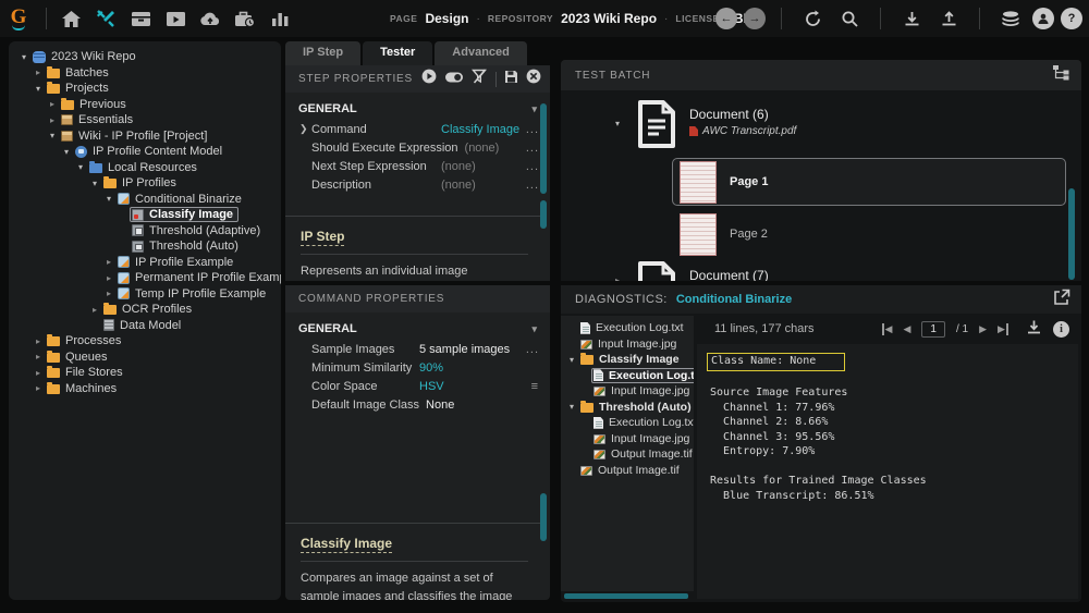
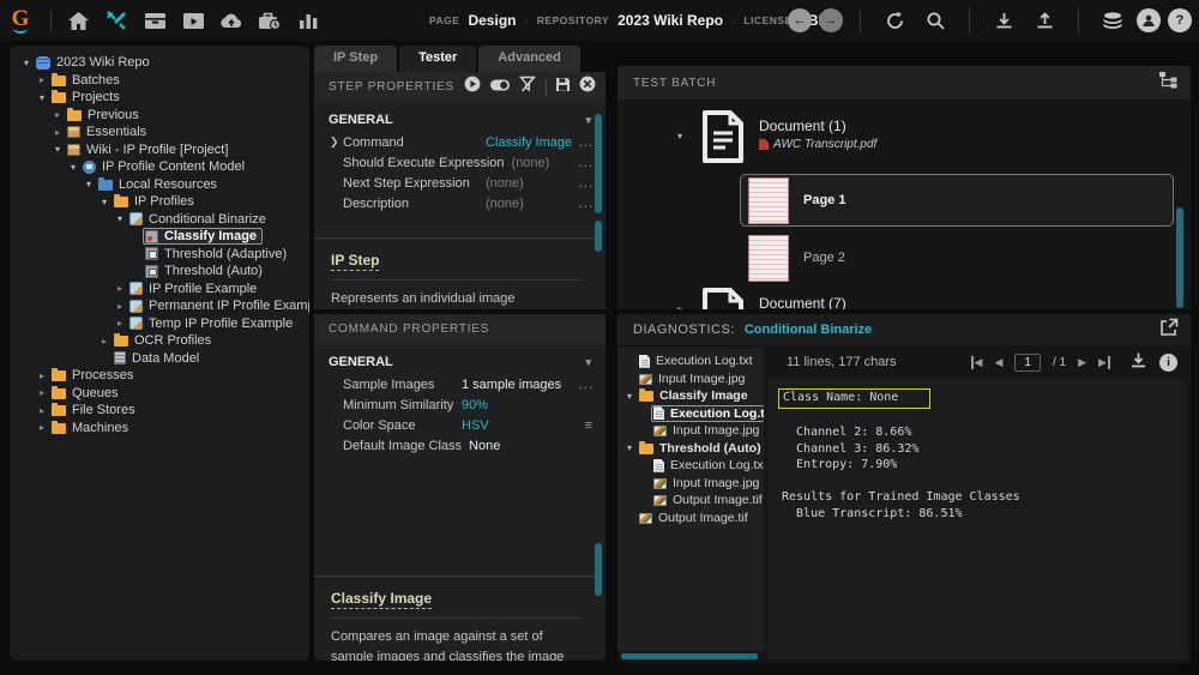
  G
  PAGE
  Design
  ·
  REPOSITORY
  2023 Wiki Repo
  ·
  LICENS
  ←
  →
  ?
  ▾
  2023 Wiki Repo
  ▸
  Batches
  ▾
  Projects
  ▸
  Previous
  ▸
  Essentials
  ▾
  Wiki - IP Profile [Project]
  ▾
  IP Profile Content Model
  ▾
  Local Resources
  ▾
  IP Profiles
  ▾
  Conditional Binarize
  Classify Image
  Threshold (Adaptive)
  Threshold (Auto)
  ▸
  IP Profile Example
  ▸
  Permanent IP Profile Exam
  ▸
  Temp IP Profile Example
  ▸
  OCR Profiles
  Data Model
  ▸
  Processes
  ▸
  Queues
  ▸
  File Stores
  ▸
  Machines
  IP Step
  Tester
  Advanced
  STEP PROPERTIES
  GENERAL
  ▾
  ❯
  Command
  Classify Image
  ...
  Should Execute Expression
  (none)
  ...
  Next Step Expression
  (none)
  ...
  Description
  (none)
  ...
  IP Step
  COMMAND PROPERTIES
  GENERAL
  ▾
  Sample Images
- 5 sample images
+ 1 sample images
  ...
  Minimum Similarity
  90%
  Color Space
  HSV
  ≡
  Default Image Class
  None
  Classify Image
  TEST BATCH
  ▾
- Document (6)
+ Document (1)
  AWC Transcript.pdf
  Page 1
  Page 2
  ▸
  Document (7)
  DIAGNOSTICS:
  Conditional Binarize
  Execution Log.txt
  Input Image.jpg
  ▾
  Classify Image
  Execution Log.t
  Input Image.jpg
  ▾
  Threshold (Auto)
  Execution Log.tx
  Input Image.jpg
  Output Image.tif
  Output Image.tif
  11 lines, 177 chars
  ◀
  ◀
  1
  / 1
  ▶
  ▶
  i
  Class Name: None
- Source Image Features
- Channel 1: 77.96%
  Channel 2: 8.66%
- Channel 3: 95.56%
+ Channel 3: 86.32%
  Entropy: 7.90%
  Results for Trained Image Classes
  Blue Transcript: 86.51%
